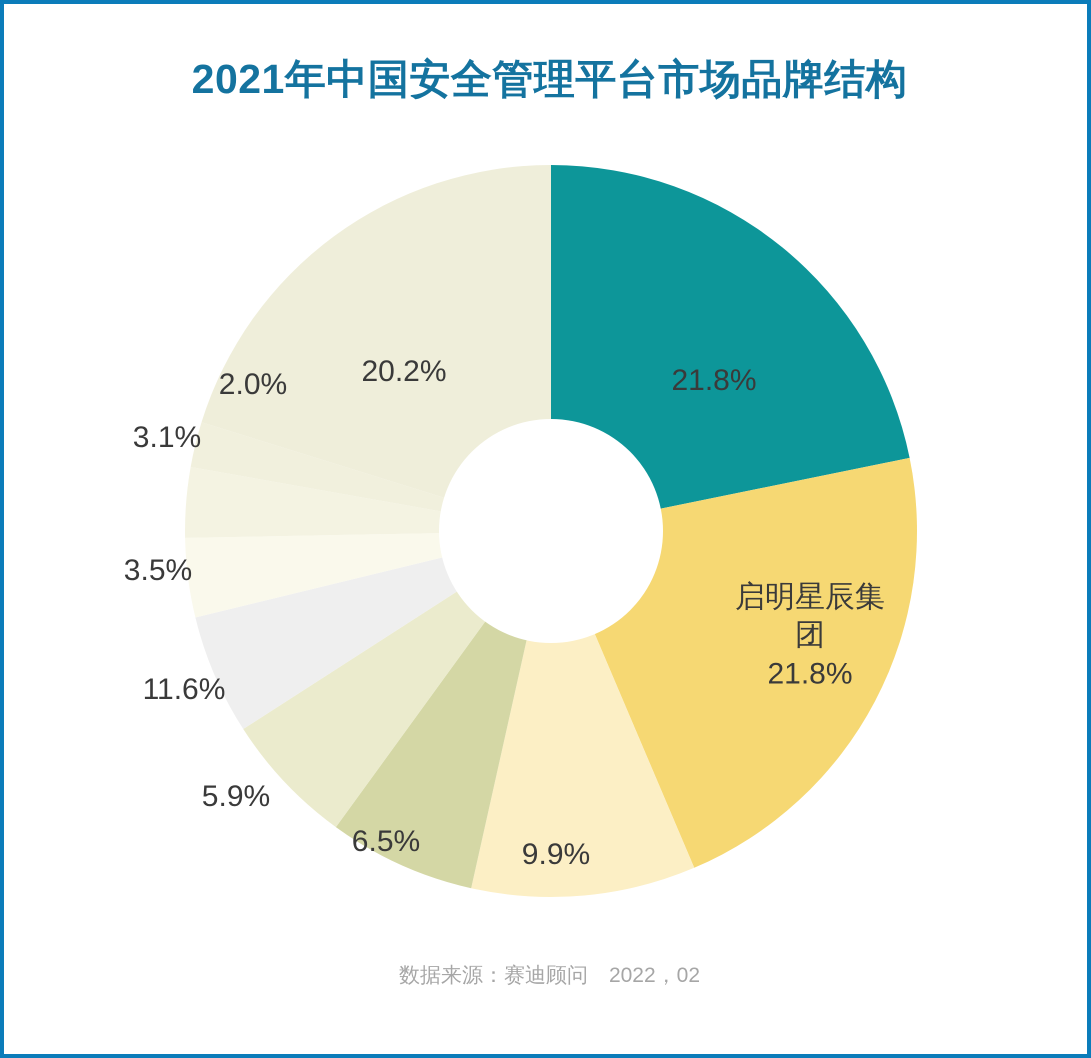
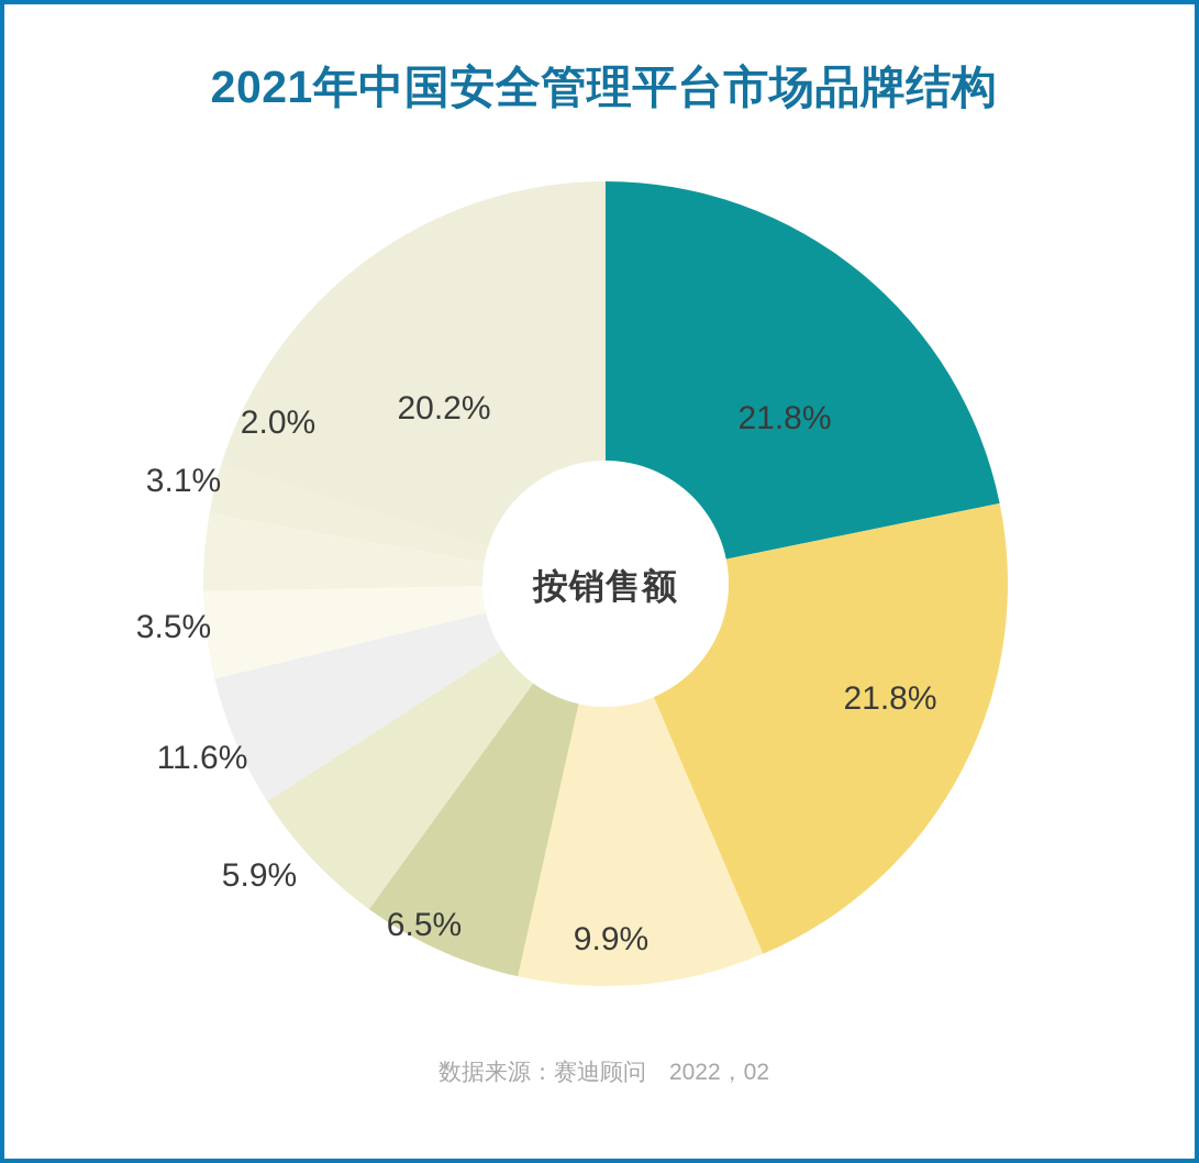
  2021年中国安全管理平台市场品牌结构
  21.8%
- 启明星辰集团
  21.8%
  9.9%
  6.5%
  5.9%
  11.6%
  3.5%
  3.1%
  2.0%
  20.2%
+ 按销售额
  数据来源：赛迪顾问 2022，02
